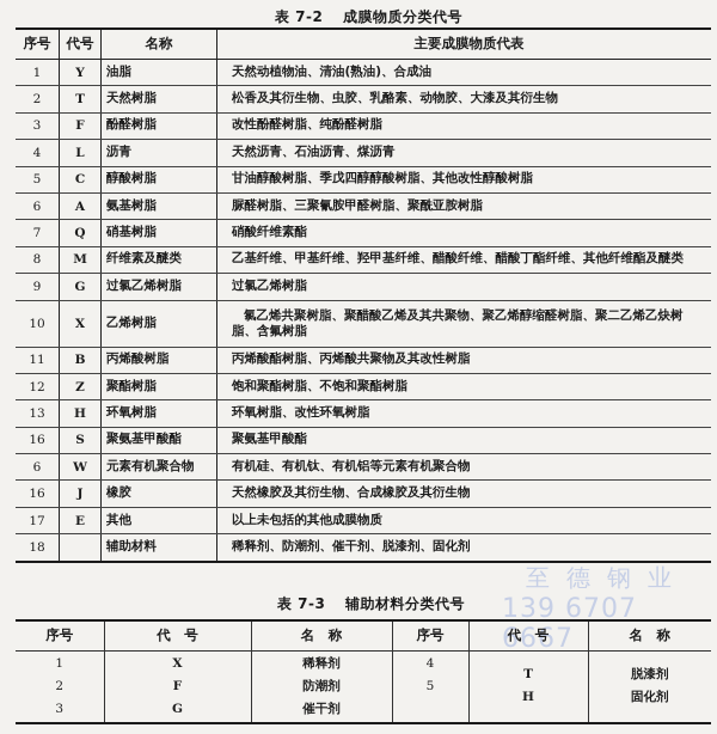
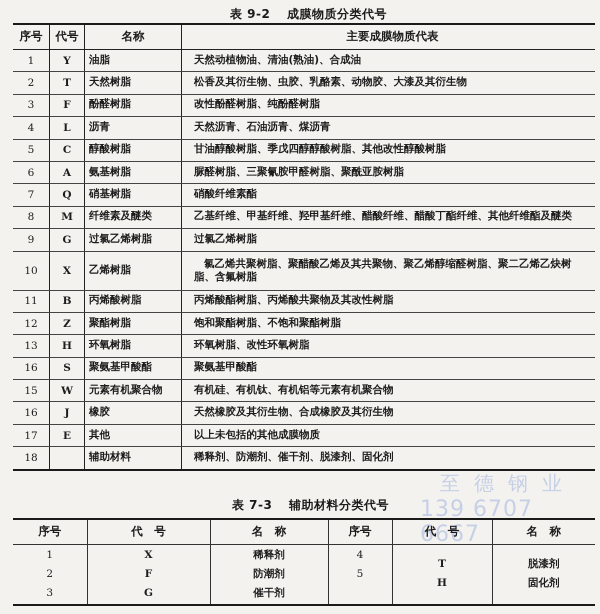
- 表 7-2 成膜物质分类代号
+ 表 9-2 成膜物质分类代号
  序号	代号	名称	主要成膜物质代表
  1	Y	油脂	天然动植物油、清油(熟油)、合成油
  2	T	天然树脂	松香及其衍生物、虫胶、乳酪素、动物胶、大漆及其衍生物
  3	F	酚醛树脂	改性酚醛树脂、纯酚醛树脂
  4	L	沥青	天然沥青、石油沥青、煤沥青
  5	C	醇酸树脂	甘油醇酸树脂、季戊四醇醇酸树脂、其他改性醇酸树脂
  6	A	氨基树脂	脲醛树脂、三聚氰胺甲醛树脂、聚酰亚胺树脂
  7	Q	硝基树脂	硝酸纤维素酯
  8	M	纤维素及醚类	乙基纤维、甲基纤维、羟甲基纤维、醋酸纤维、醋酸丁酯纤维、其他纤维酯及醚类
  9	G	过氯乙烯树脂	过氯乙烯树脂
  10	X	乙烯树脂	氯乙烯共聚树脂、聚醋酸乙烯及其共聚物、聚乙烯醇缩醛树脂、聚二乙烯乙炔树脂、含氟树脂
  11	B	丙烯酸树脂	丙烯酸酯树脂、丙烯酸共聚物及其改性树脂
  12	Z	聚酯树脂	饱和聚酯树脂、不饱和聚酯树脂
  13	H	环氧树脂	环氧树脂、改性环氧树脂
  16	S	聚氨基甲酸酯	聚氨基甲酸酯
- 6	W	元素有机聚合物	有机硅、有机钛、有机铝等元素有机聚合物
+ 15	W	元素有机聚合物	有机硅、有机钛、有机铝等元素有机聚合物
  16	J	橡胶	天然橡胶及其衍生物、合成橡胶及其衍生物
  17	E	其他	以上未包括的其他成膜物质
  18		辅助材料	稀释剂、防潮剂、催干剂、脱漆剂、固化剂
  至德钢业
  139 6707 6667
  表 7-3 辅助材料分类代号
  序号	代 号	名 称	序号	代 号	名 称
  1 2 3	X F G	稀释剂 防潮剂 催干剂	4 5	T H	脱漆剂 固化剂
